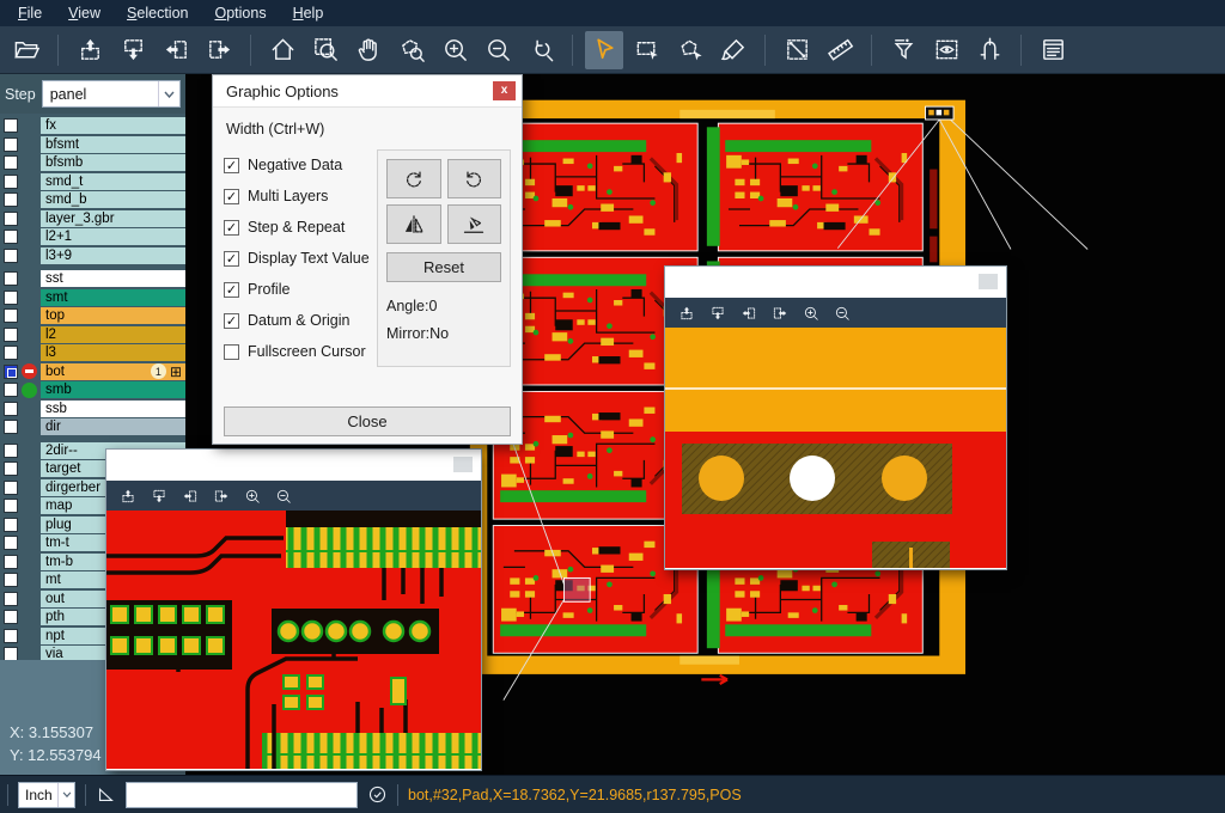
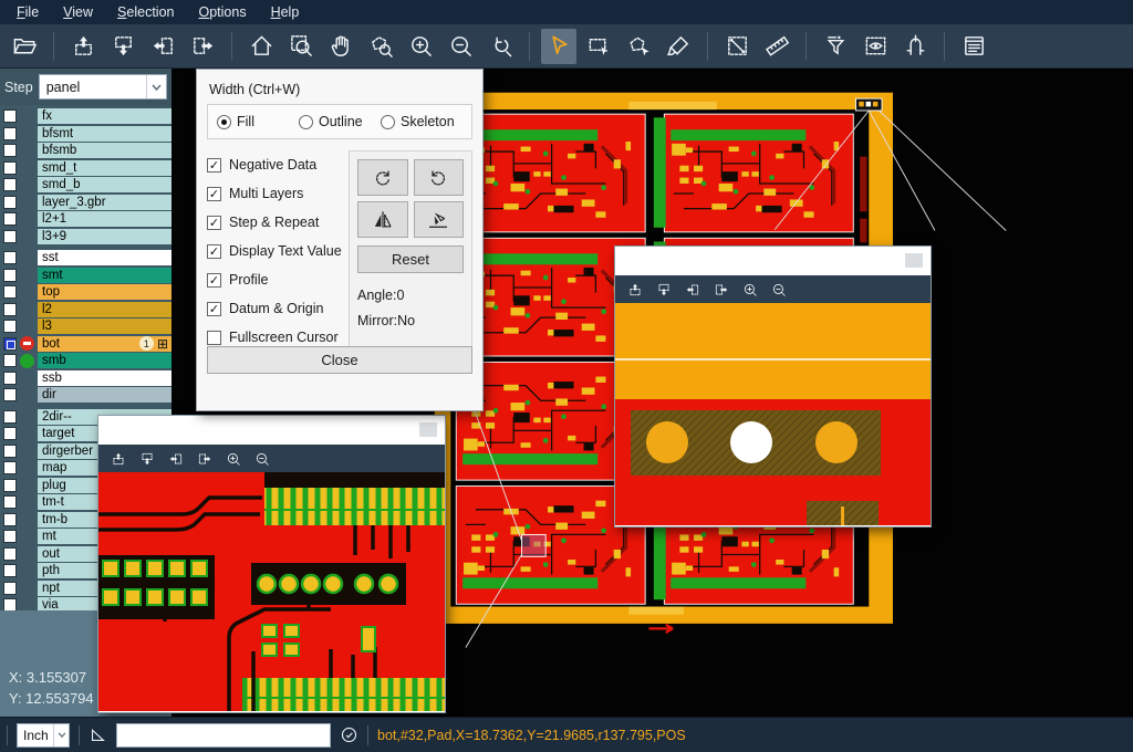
  File
  View
  Selection
  Options
  Help
  Step
  panel
  fx
  bfsmt
  bfsmb
  smd_t
  smd_b
  layer_3.gbr
  l2+1
  l3+9
  sst
  smt
  top
  l2
  l3
  bot
  1
  ⊞
  smb
  ssb
  dir
  2dir--
  target
  dirgerber
  map
  plug
  tm-t
  tm-b
  mt
  out
  pth
  npt
  via
  X: 3.155307
  Y: 12.553794
- Graphic Options
- x
  Width (Ctrl+W)
+ Fill
+ Outline
+ Skeleton
  ✓
  Negative Data
  ✓
  Multi Layers
  ✓
  Step & Repeat
  ✓
  Display Text Value
  ✓
  Profile
  ✓
  Datum & Origin
  Fullscreen Cursor
  Reset
  Angle:0
  Mirror:No
  Close
  Inch
  bot,#32,Pad,X=18.7362,Y=21.9685,r137.795,POS
